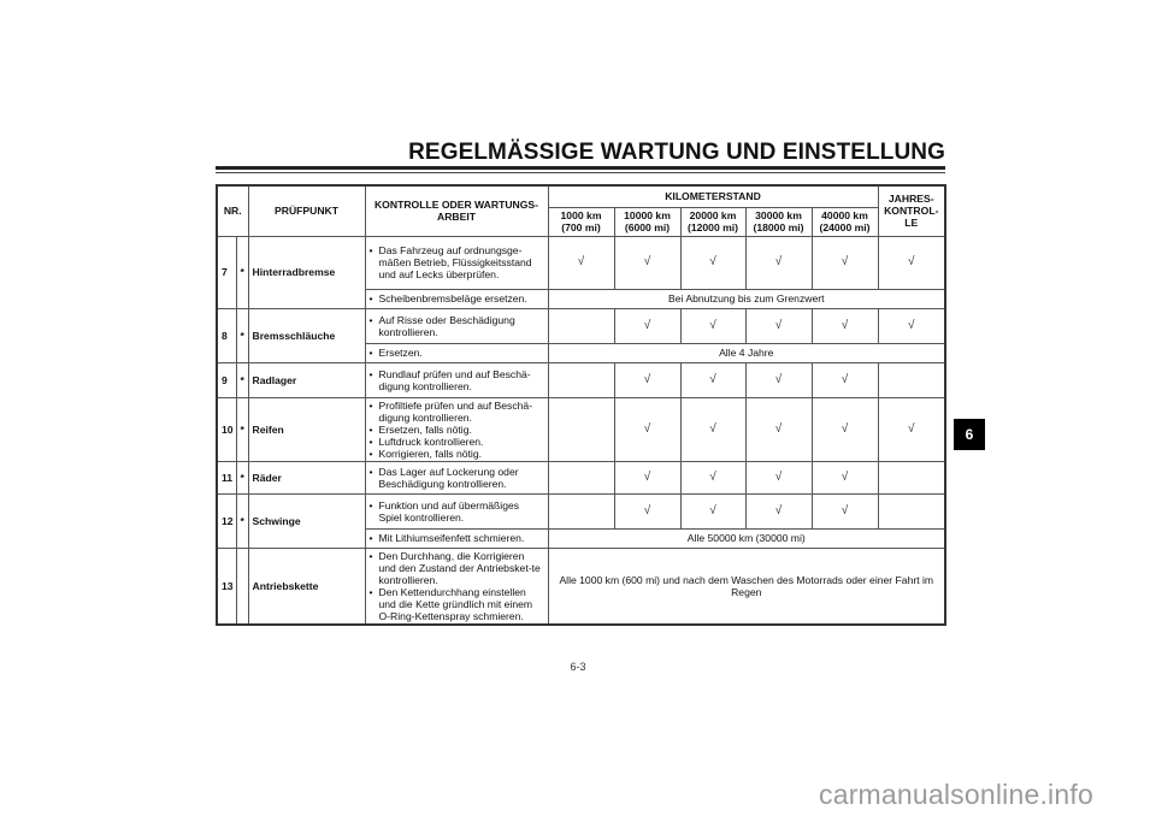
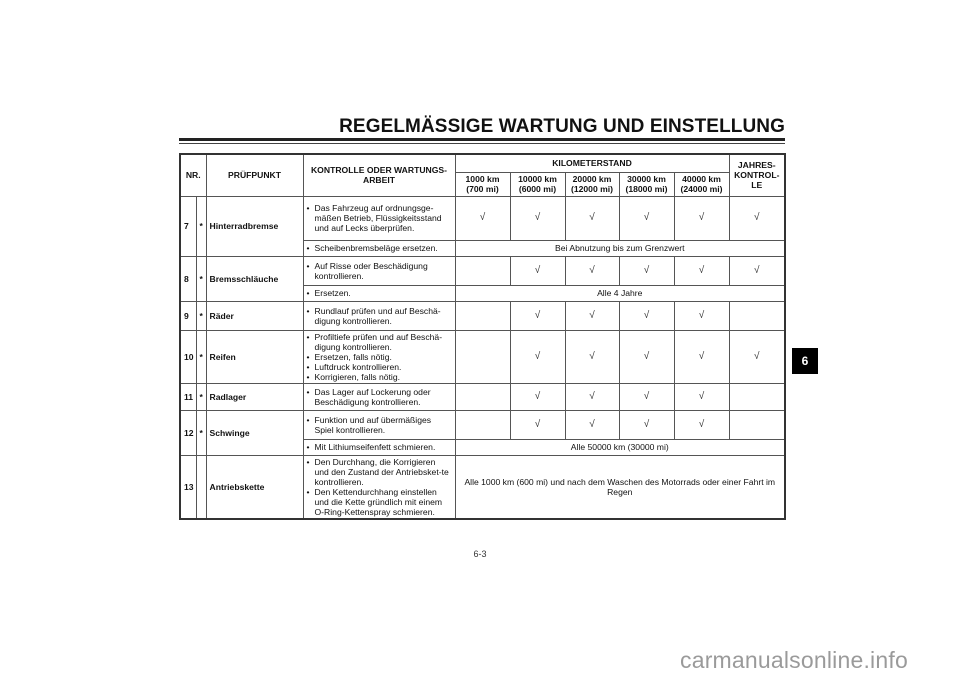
  REGELMÄSSIGE WARTUNG UND EINSTELLUNG
  NR.	PRÜFPUNKT	KONTROLLE ODER WARTUNGS-ARBEIT	KILOMETERSTAND	JAHRES-KONTROL-LE
  1000 km(700 mi)	10000 km(6000 mi)	20000 km(12000 mi)	30000 km(18000 mi)	40000 km(24000 mi)
  7	*	Hinterradbremse	Das Fahrzeug auf ordnungsge-mäßen Betrieb, Flüssigkeitsstand und auf Lecks überprüfen.	√	√	√	√	√	√
  Scheibenbremsbeläge ersetzen.	Bei Abnutzung bis zum Grenzwert
  8	*	Bremsschläuche	Auf Risse oder Beschädigung kontrollieren.		√	√	√	√	√
  Ersetzen.	Alle 4 Jahre
- 9	*	Radlager	Rundlauf prüfen und auf Beschä-digung kontrollieren.		√	√	√	√
+ 9	*	Räder	Rundlauf prüfen und auf Beschä-digung kontrollieren.		√	√	√	√
  10	*	Reifen	Profiltiefe prüfen und auf Beschä-digung kontrollieren.Ersetzen, falls nötig.Luftdruck kontrollieren.Korrigieren, falls nötig.		√	√	√	√	√
- 11	*	Räder	Das Lager auf Lockerung oder Beschädigung kontrollieren.		√	√	√	√
+ 11	*	Radlager	Das Lager auf Lockerung oder Beschädigung kontrollieren.		√	√	√	√
  12	*	Schwinge	Funktion und auf übermäßiges Spiel kontrollieren.		√	√	√	√
  Mit Lithiumseifenfett schmieren.	Alle 50000 km (30000 mi)
  13		Antriebskette	Den Durchhang, die Korrigieren und den Zustand der Antriebsket-te kontrollieren.Den Kettendurchhang einstellen und die Kette gründlich mit einem O-Ring-Kettenspray schmieren.	Alle 1000 km (600 mi) und nach dem Waschen des Motorrads oder einer Fahrt im Regen
  6
  6-3
  carmanualsonline.info
